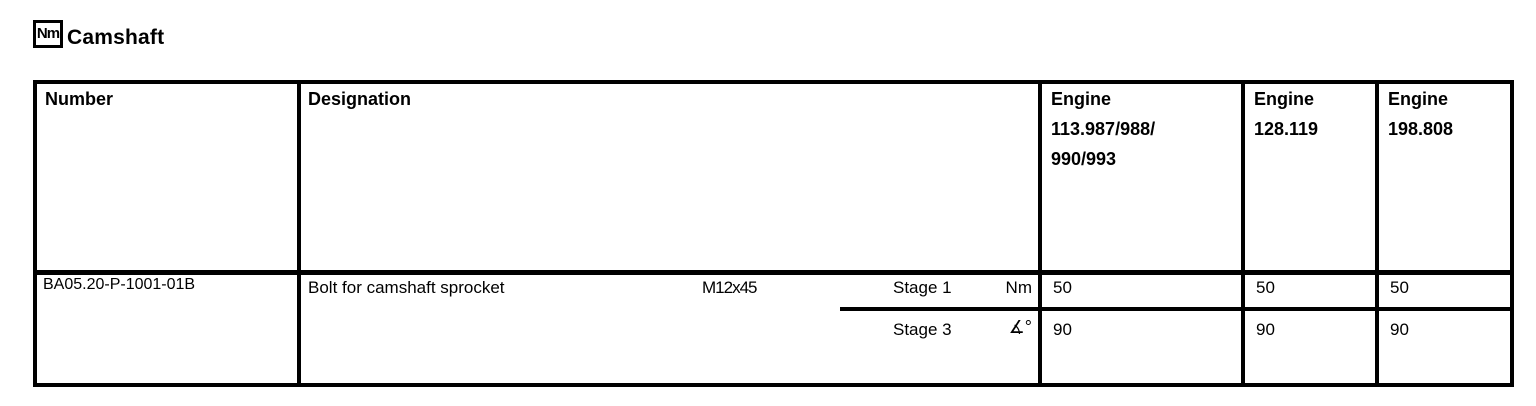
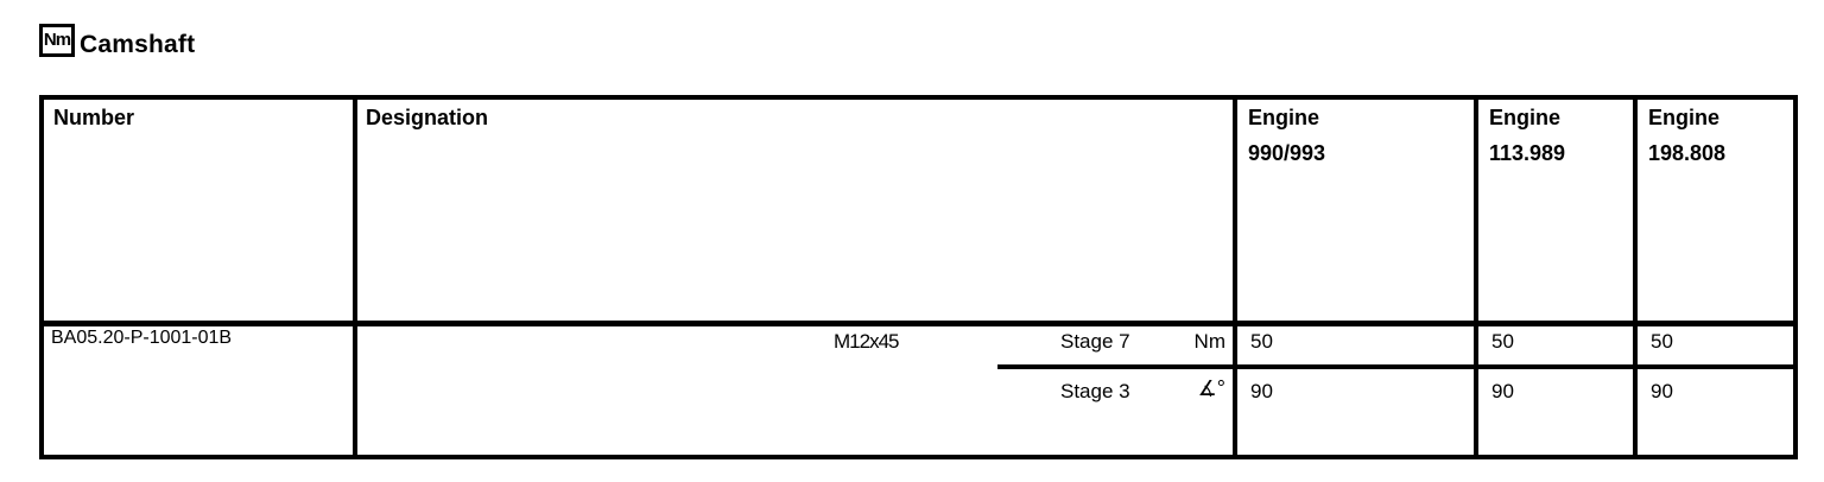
  Nm
  Camshaft
  Number
  Designation
  Engine
- 113.987/988/
  990/993
  Engine
- 128.119
+ 113.989
  Engine
  198.808
  BA05.20-P-1001-01B
- Bolt for camshaft sprocket
  M12x45
- Stage 1
+ Stage 7
  Nm
  Stage 3
  ∡°
  50
  50
  50
  90
  90
  90
